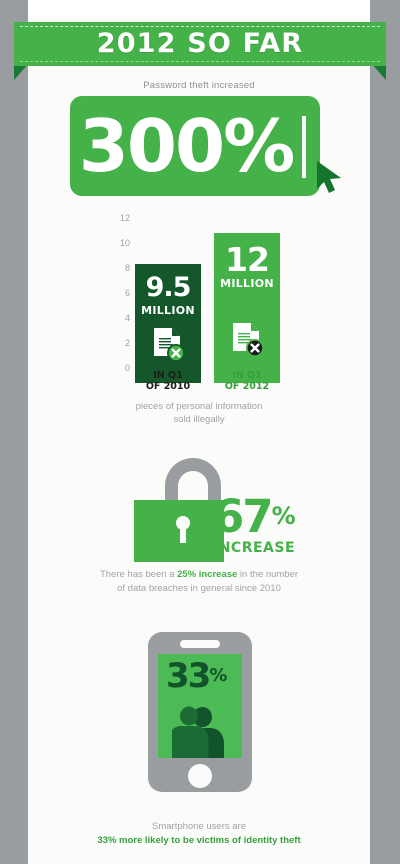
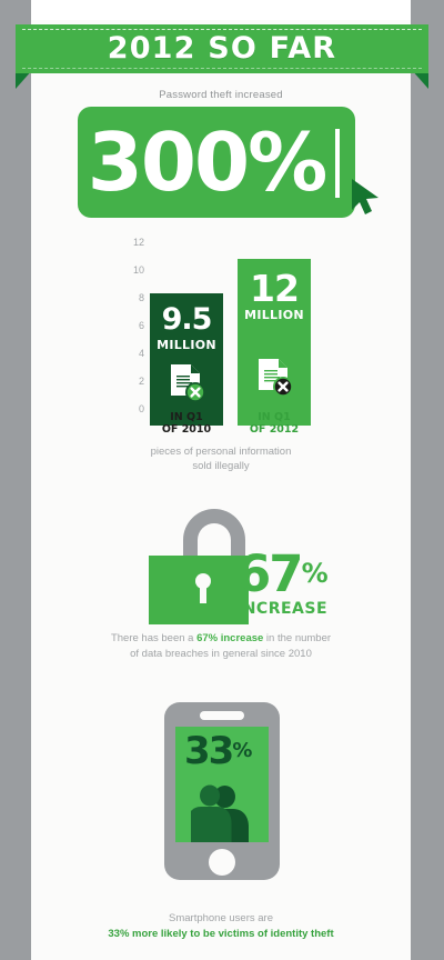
  2012 SO FAR
  Password theft increased
  300%
  12
  10
  8
  6
  4
  2
  0
  9.5
  MILLION
  12
  MILLION
  IN Q1
  OF 2010
  OF 2012
  pieces of personal information
  sold illegally
  67%
  INCREASE
- There has been a 25% increase in the number
+ There has been a 67% increase in the number
  of data breaches in general since 2010
  33%
  Smartphone users are
  33% more likely to be victims of identity theft
